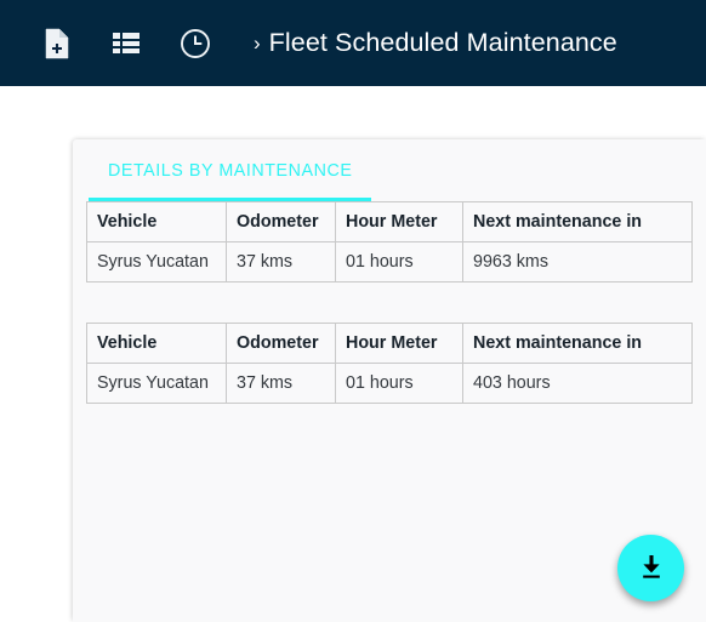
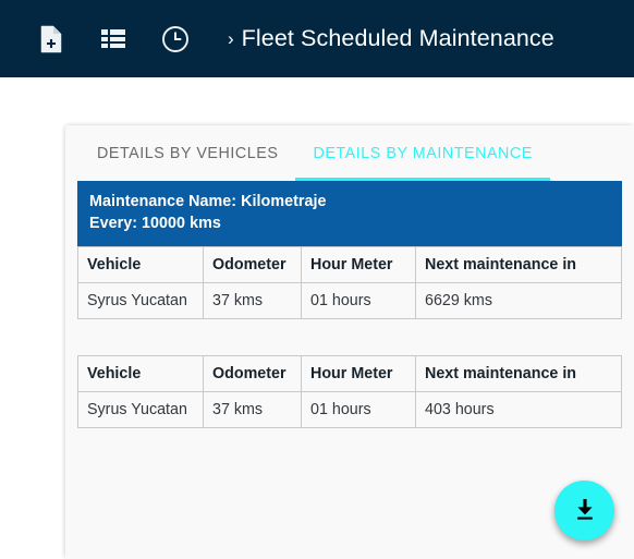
  ›
  Fleet Scheduled Maintenance
+ DETAILS BY VEHICLES
  DETAILS BY MAINTENANCE
+ Maintenance Name: Kilometraje
+ Every: 10000 kms
  Vehicle	Odometer	Hour Meter	Next maintenance in
- Syrus Yucatan	37 kms	01 hours	9963 kms
+ Syrus Yucatan	37 kms	01 hours	6629 kms
  Vehicle	Odometer	Hour Meter	Next maintenance in
  Syrus Yucatan	37 kms	01 hours	403 hours
